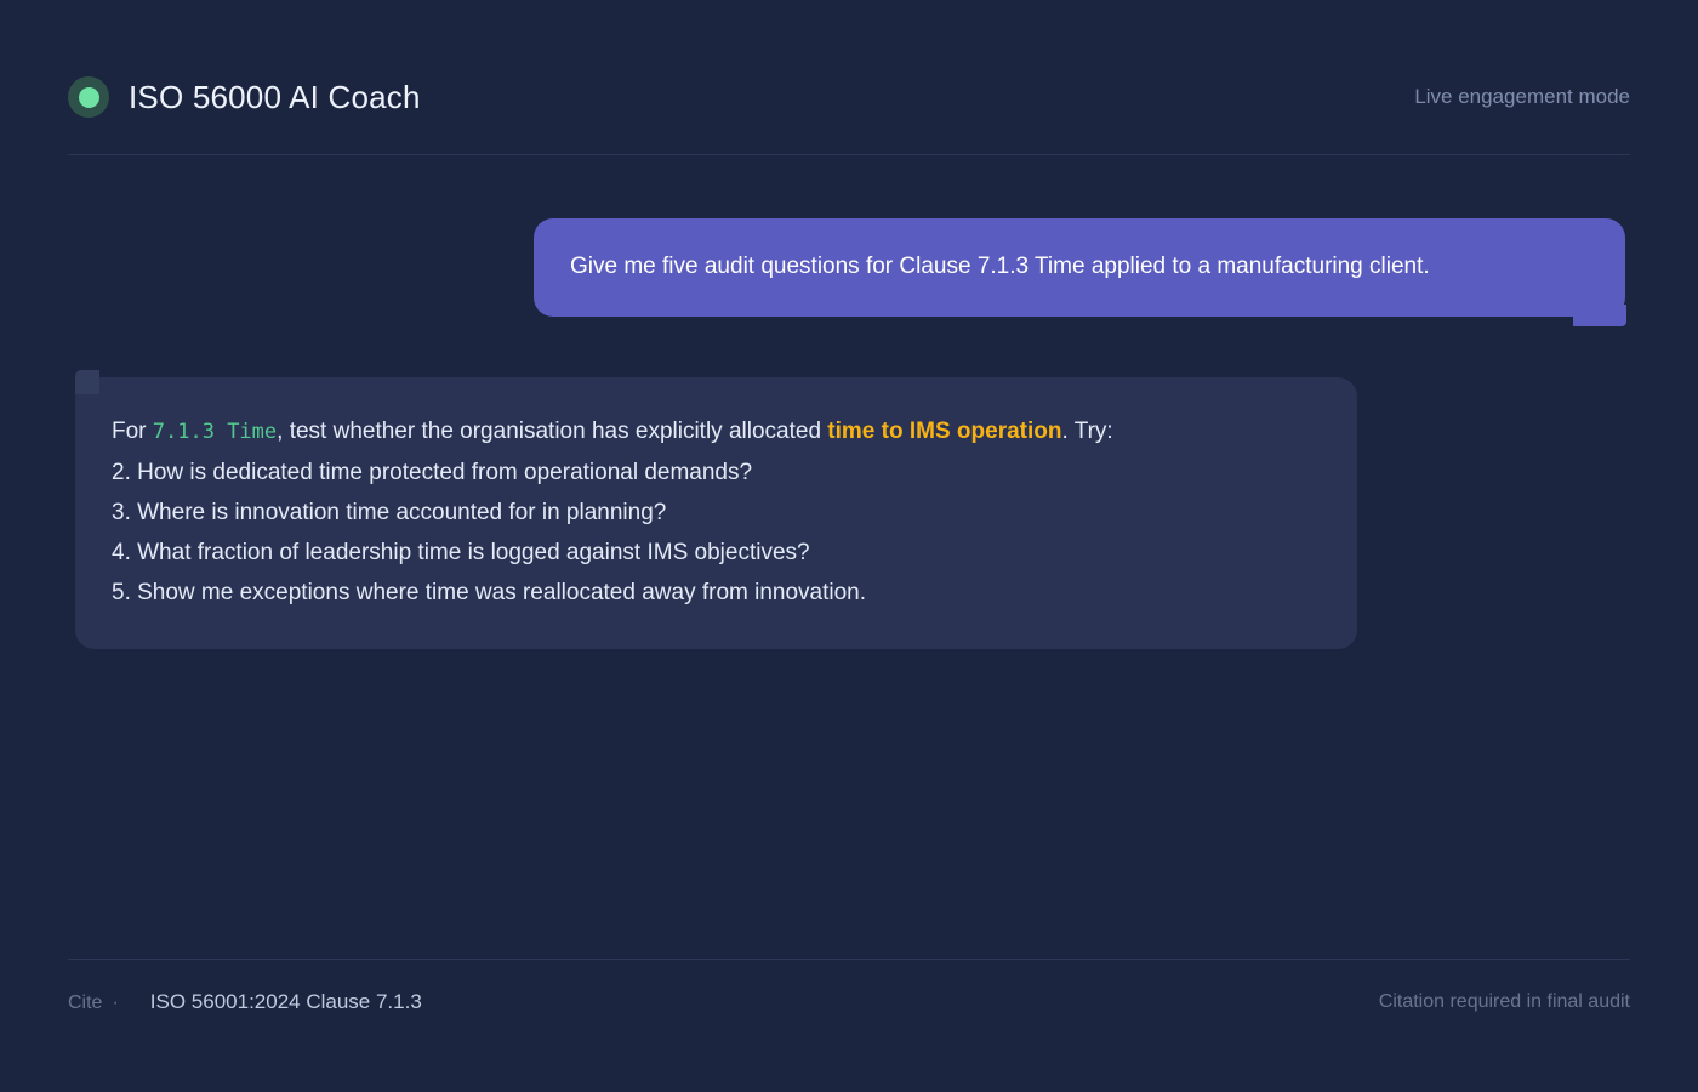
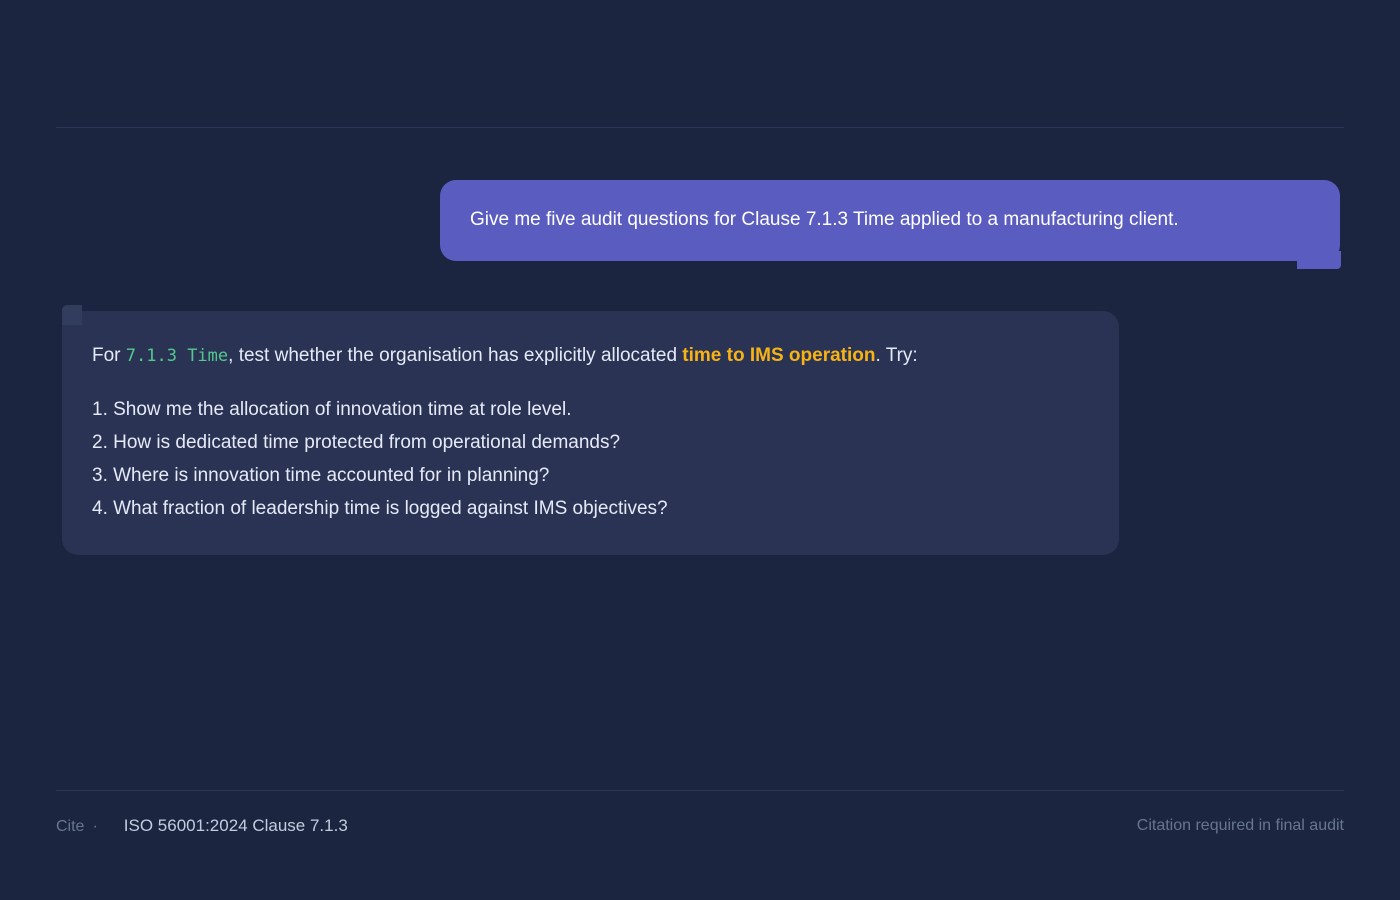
- ISO 56000 AI Coach
- Live engagement mode
  Give me five audit questions for Clause 7.1.3 Time applied to a manufacturing client.
  For 7.1.3 Time, test whether the organisation has explicitly allocated time to IMS operation. Try:
+ 1. Show me the allocation of innovation time at role level.
  2. How is dedicated time protected from operational demands?
  3. Where is innovation time accounted for in planning?
  4. What fraction of leadership time is logged against IMS objectives?
- 5. Show me exceptions where time was reallocated away from innovation.
  Cite
  ·
  ISO 56001:2024 Clause 7.1.3
  Citation required in final audit
